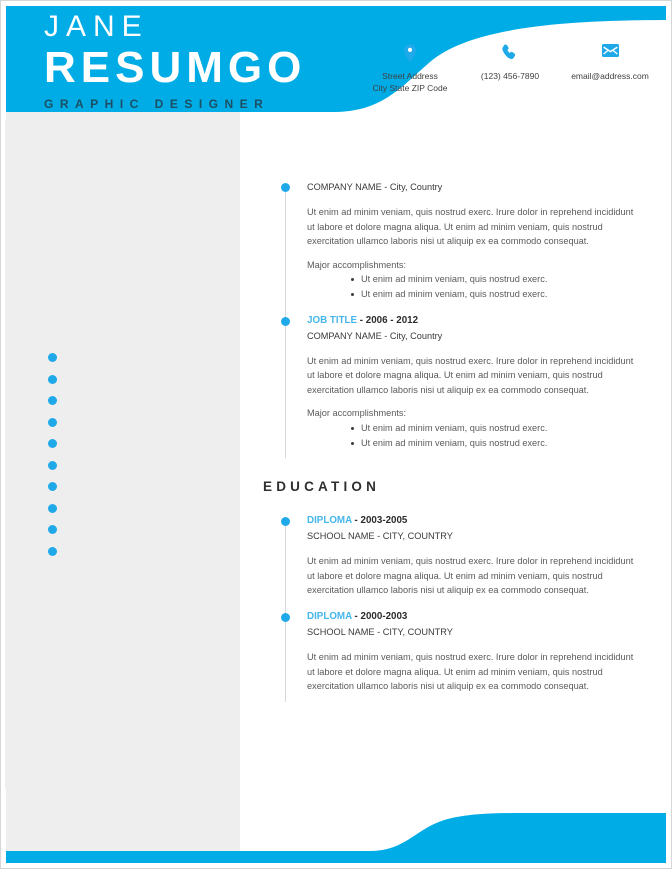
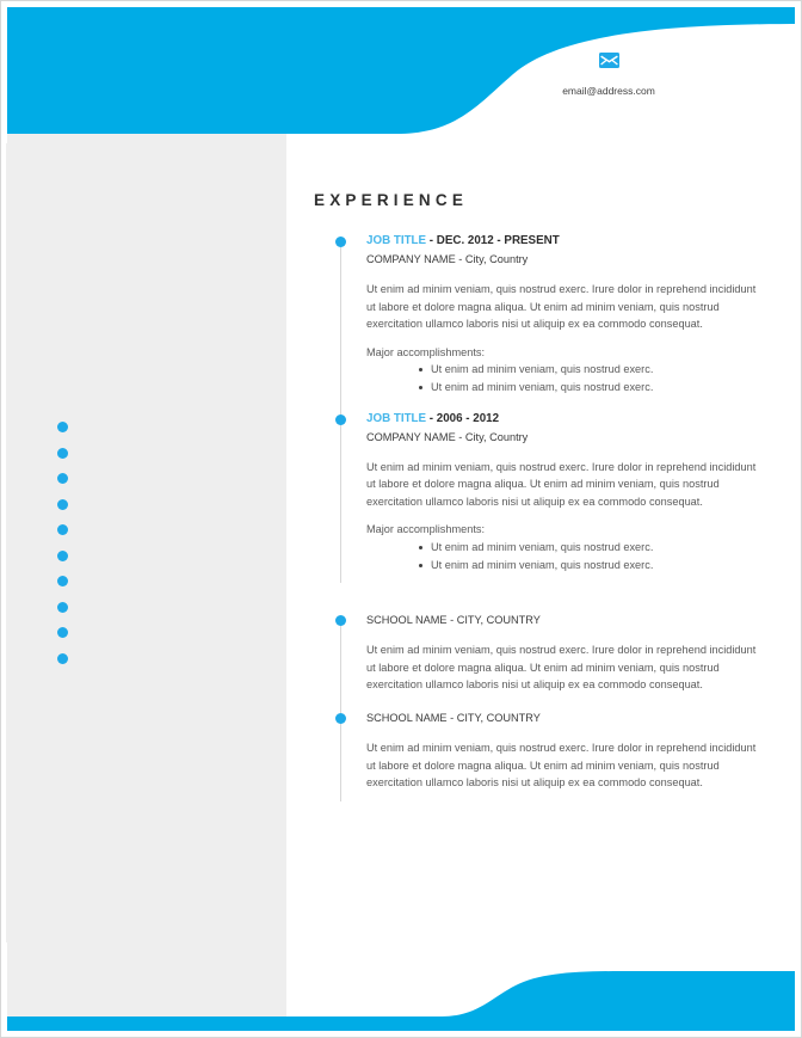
- JANE
- RESUMGO
- GRAPHIC DESIGNER
- Street Address
- City State ZIP Code
- (123) 456-7890
  email@address.com
+ EXPERIENCE
+ JOB TITLE - DEC. 2012 - PRESENT
  COMPANY NAME - City, Country
  Ut enim ad minim veniam, quis nostrud exerc. Irure dolor in reprehend incididunt ut labore et dolore magna aliqua. Ut enim ad minim veniam, quis nostrud exercitation ullamco laboris nisi ut aliquip ex ea commodo consequat.
  Major accomplishments:
  Ut enim ad minim veniam, quis nostrud exerc.
  Ut enim ad minim veniam, quis nostrud exerc.
  JOB TITLE - 2006 - 2012
  COMPANY NAME - City, Country
  Ut enim ad minim veniam, quis nostrud exerc. Irure dolor in reprehend incididunt ut labore et dolore magna aliqua. Ut enim ad minim veniam, quis nostrud exercitation ullamco laboris nisi ut aliquip ex ea commodo consequat.
  Major accomplishments:
  Ut enim ad minim veniam, quis nostrud exerc.
  Ut enim ad minim veniam, quis nostrud exerc.
- EDUCATION
- DIPLOMA - 2003-2005
  SCHOOL NAME - CITY, COUNTRY
  Ut enim ad minim veniam, quis nostrud exerc. Irure dolor in reprehend incididunt ut labore et dolore magna aliqua. Ut enim ad minim veniam, quis nostrud exercitation ullamco laboris nisi ut aliquip ex ea commodo consequat.
- DIPLOMA - 2000-2003
  SCHOOL NAME - CITY, COUNTRY
  Ut enim ad minim veniam, quis nostrud exerc. Irure dolor in reprehend incididunt ut labore et dolore magna aliqua. Ut enim ad minim veniam, quis nostrud exercitation ullamco laboris nisi ut aliquip ex ea commodo consequat.
